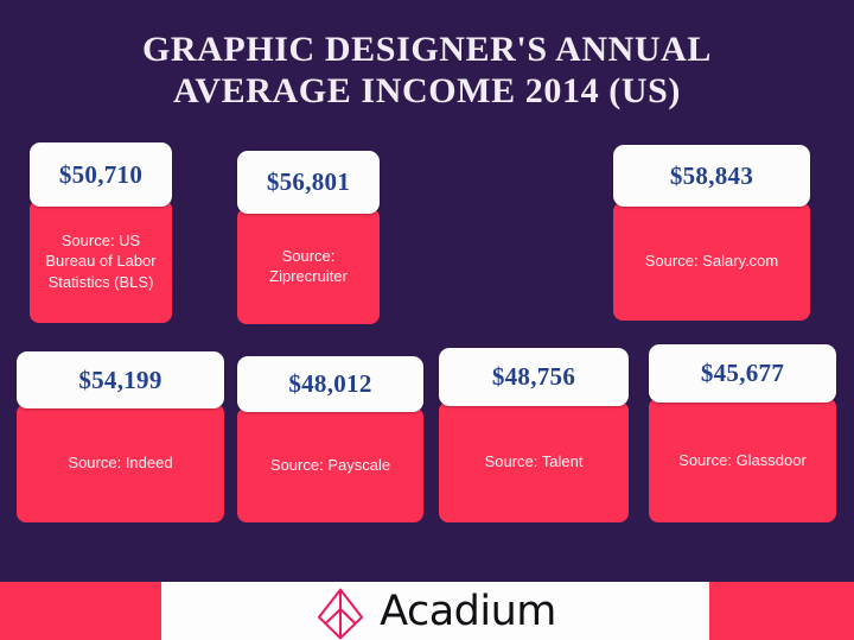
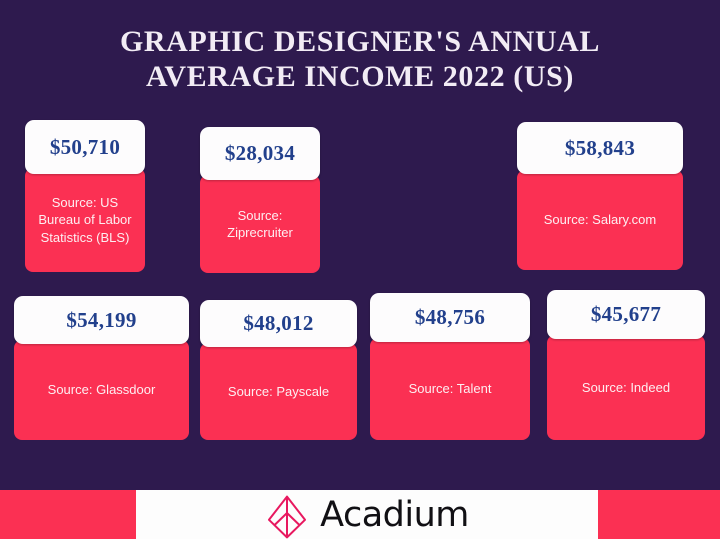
  GRAPHIC DESIGNER'S ANNUAL
- AVERAGE INCOME 2014 (US)
+ AVERAGE INCOME 2022 (US)
  Source: US Bureau of Labor Statistics (BLS)
  $50,710
  Source: Ziprecruiter
- $56,801
+ $28,034
  Source: Salary.com
  $58,843
- Source: Indeed
+ Source: Glassdoor
  $54,199
  Source: Payscale
  $48,012
  Source: Talent
  $48,756
- Source: Glassdoor
+ Source: Indeed
  $45,677
  Acadium
